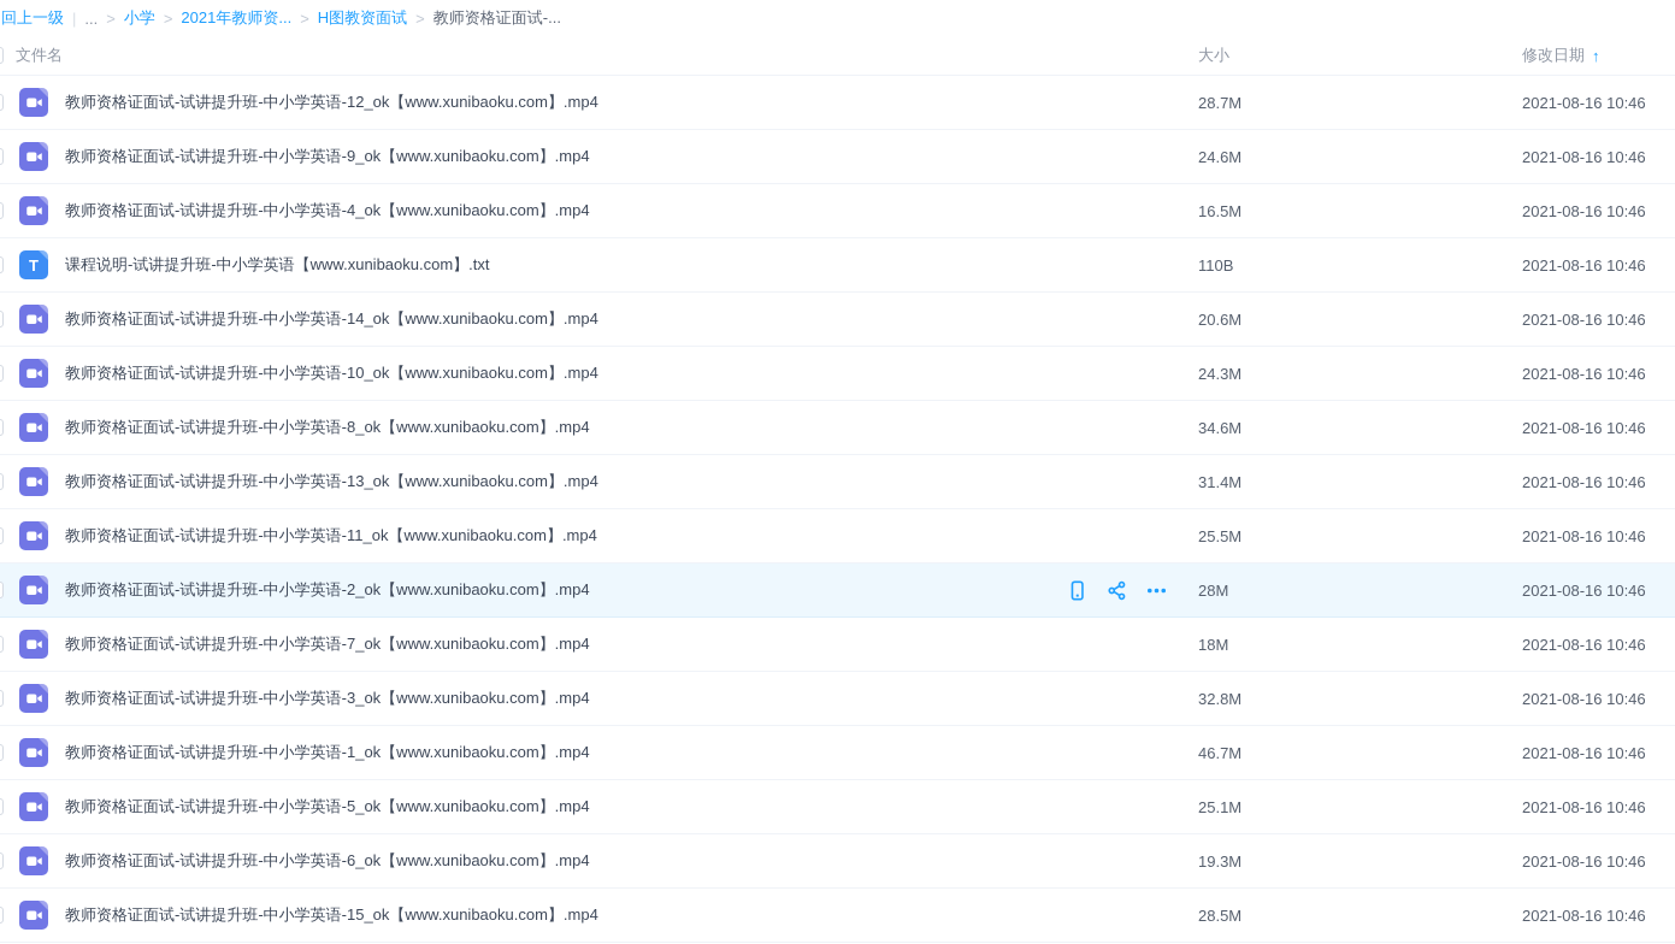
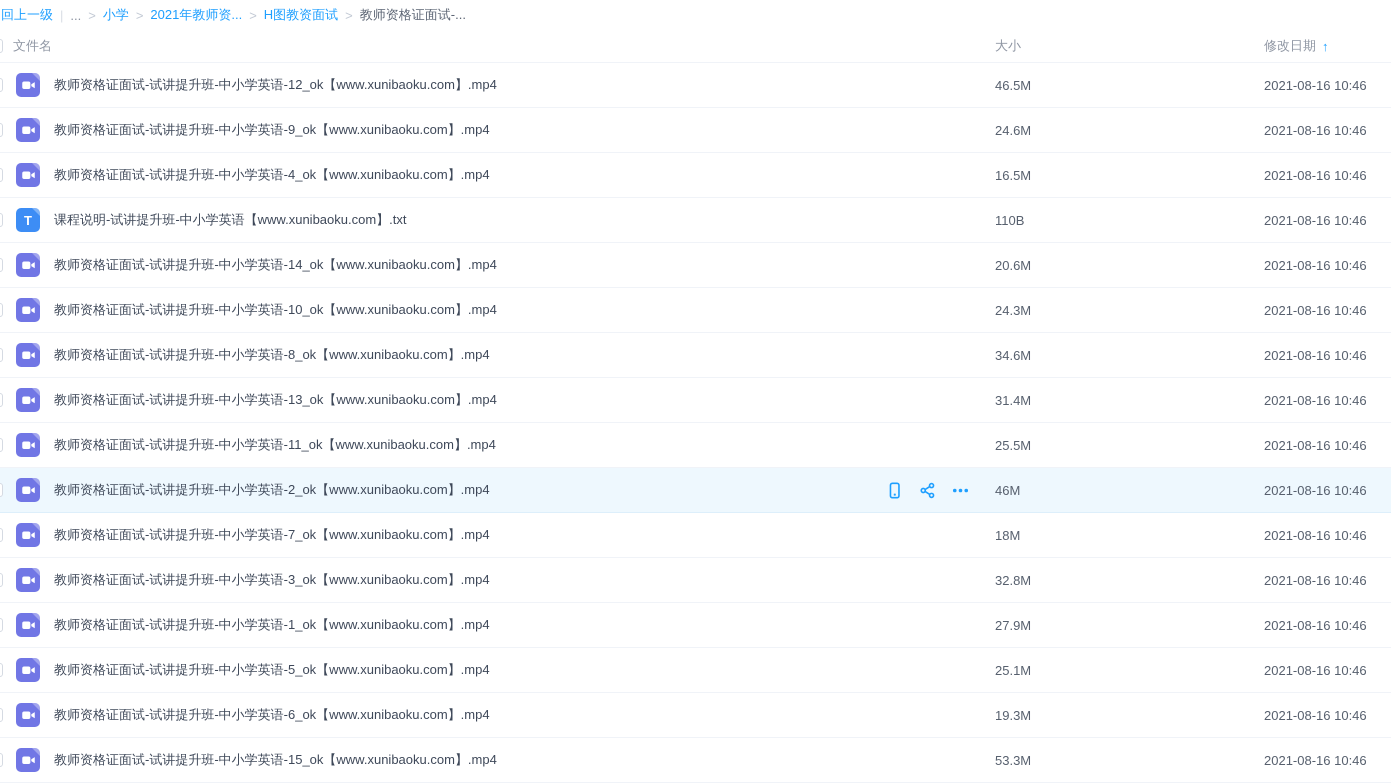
  回上一级
  |
  ...
  >
  小学
  >
  2021年教师资...
  >
  H图教资面试
  >
  教师资格证面试-...
  文件名
  大小
  修改日期
  ↑
  教师资格证面试-试讲提升班-中小学英语-12_ok【www.xunibaoku.com】.mp4
- 28.7M
+ 46.5M
  2021-08-16 10:46
  教师资格证面试-试讲提升班-中小学英语-9_ok【www.xunibaoku.com】.mp4
  24.6M
  2021-08-16 10:46
  教师资格证面试-试讲提升班-中小学英语-4_ok【www.xunibaoku.com】.mp4
  16.5M
  2021-08-16 10:46
  T
  课程说明-试讲提升班-中小学英语【www.xunibaoku.com】.txt
  110B
  2021-08-16 10:46
  教师资格证面试-试讲提升班-中小学英语-14_ok【www.xunibaoku.com】.mp4
  20.6M
  2021-08-16 10:46
  教师资格证面试-试讲提升班-中小学英语-10_ok【www.xunibaoku.com】.mp4
  24.3M
  2021-08-16 10:46
  教师资格证面试-试讲提升班-中小学英语-8_ok【www.xunibaoku.com】.mp4
  34.6M
  2021-08-16 10:46
  教师资格证面试-试讲提升班-中小学英语-13_ok【www.xunibaoku.com】.mp4
  31.4M
  2021-08-16 10:46
  教师资格证面试-试讲提升班-中小学英语-11_ok【www.xunibaoku.com】.mp4
  25.5M
  2021-08-16 10:46
  教师资格证面试-试讲提升班-中小学英语-2_ok【www.xunibaoku.com】.mp4
- 28M
+ 46M
  2021-08-16 10:46
  教师资格证面试-试讲提升班-中小学英语-7_ok【www.xunibaoku.com】.mp4
  18M
  2021-08-16 10:46
  教师资格证面试-试讲提升班-中小学英语-3_ok【www.xunibaoku.com】.mp4
  32.8M
  2021-08-16 10:46
  教师资格证面试-试讲提升班-中小学英语-1_ok【www.xunibaoku.com】.mp4
- 46.7M
+ 27.9M
  2021-08-16 10:46
  教师资格证面试-试讲提升班-中小学英语-5_ok【www.xunibaoku.com】.mp4
  25.1M
  2021-08-16 10:46
  教师资格证面试-试讲提升班-中小学英语-6_ok【www.xunibaoku.com】.mp4
  19.3M
  2021-08-16 10:46
  教师资格证面试-试讲提升班-中小学英语-15_ok【www.xunibaoku.com】.mp4
- 28.5M
+ 53.3M
  2021-08-16 10:46
